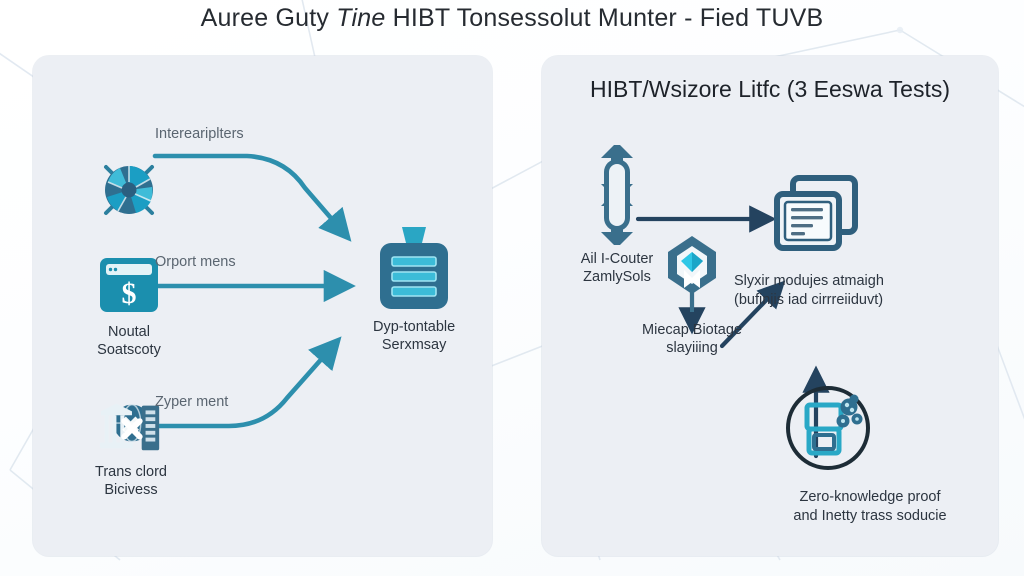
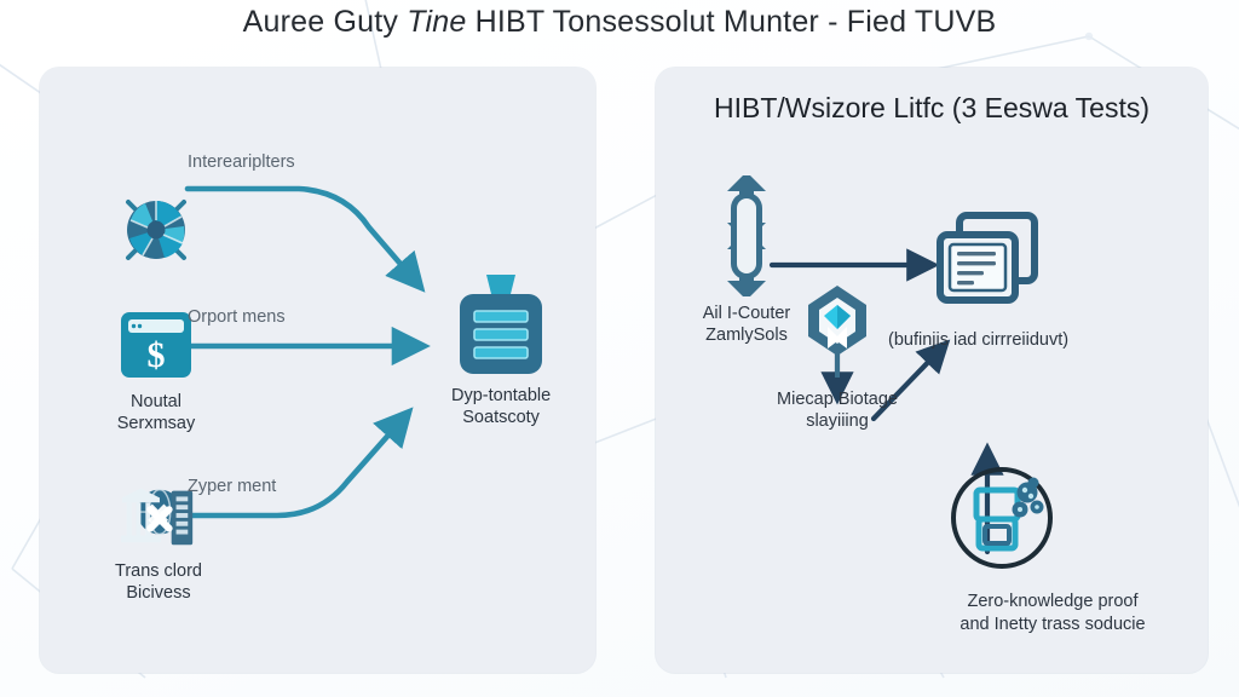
  Auree Guty Tine HIBT Tonsessolut Munter - Fied TUVB
  $
  Noutal
- Soatscoty
+ Serxmsay
  Trans clord
  Bicivess
  Dyp-tontable
- Serxmsay
+ Soatscoty
  Intereariplters
  Orport mens
  Zyper ment
  HIBT/Wsizore Litfc (3 Eeswa Tests)
  Ail I-Couter
  ZamlySols
  Miecap Biotage
  slayiiing
- Slyxir modujes atmaigh
  (bufinjis iad cirrreiiduvt)
  Zero-knowledge proof
  and Inetty trass soducie
